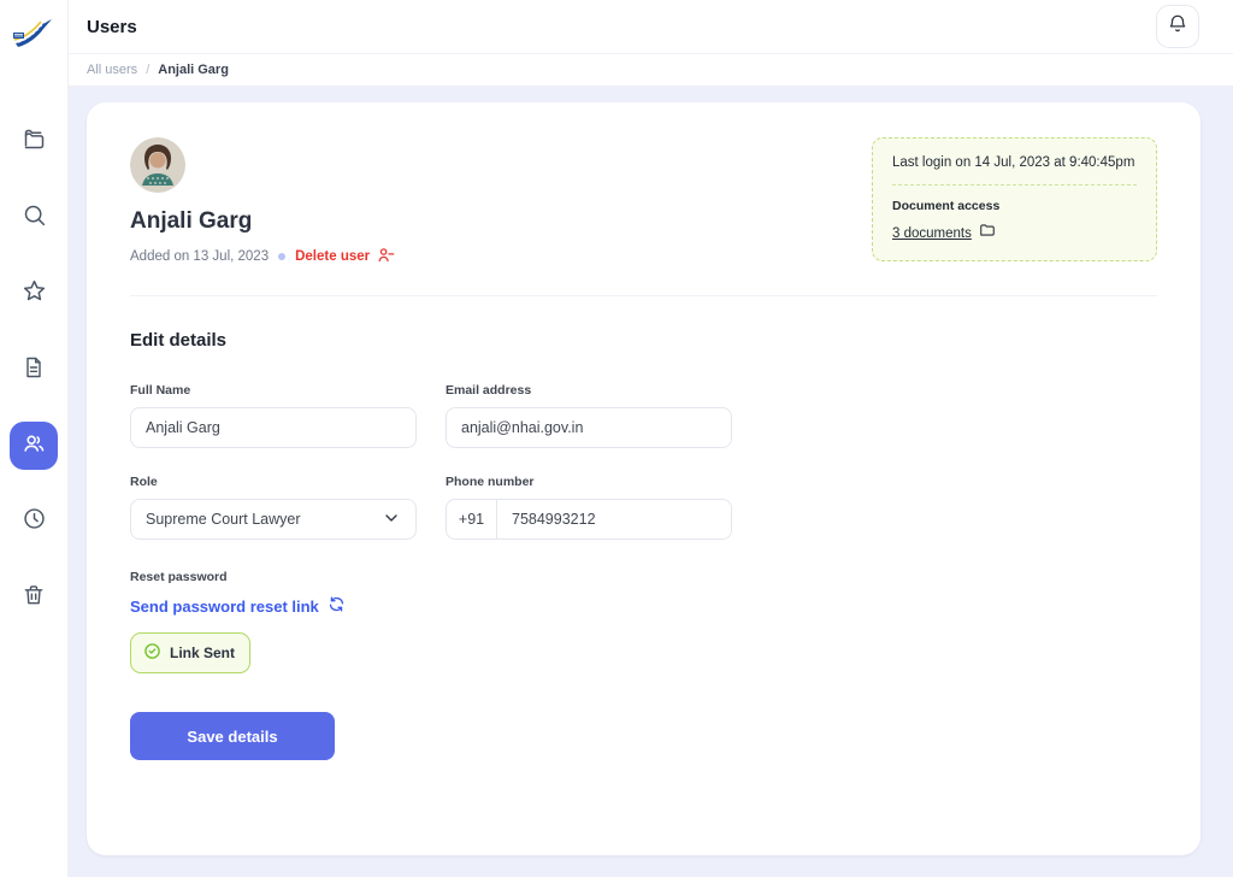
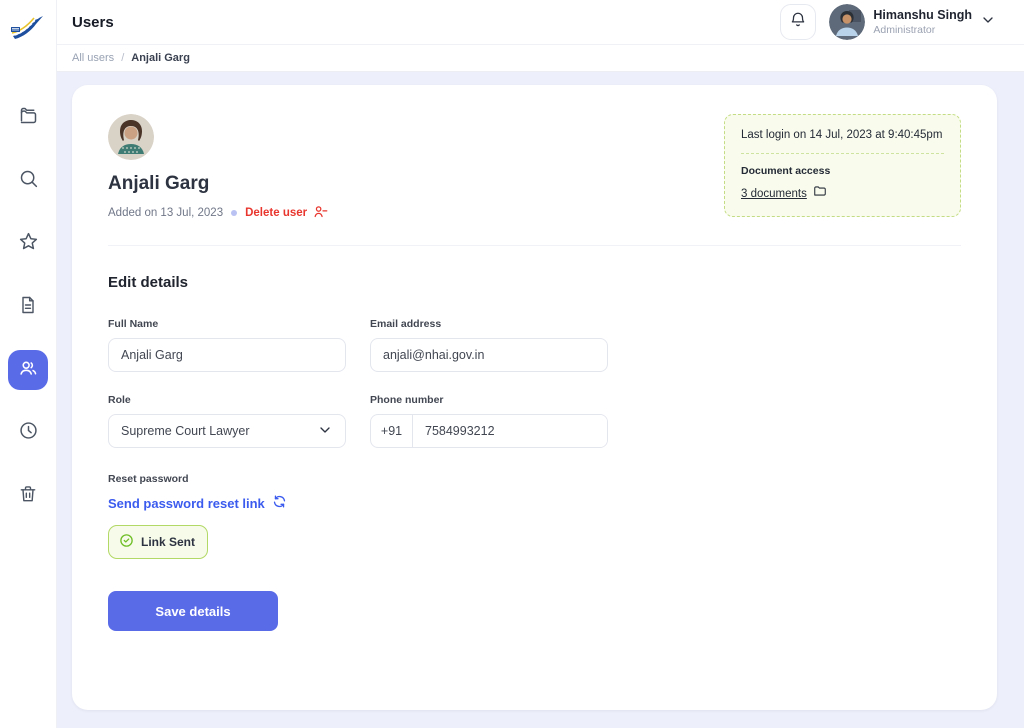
  Users
+ Himanshu Singh
+ Administrator
  All users
  /
  Anjali Garg
  Anjali Garg
  Added on 13 Jul, 2023
  Delete user
  Last login on 14 Jul, 2023 at 9:40:45pm
  Document access
  3 documents
  Edit details
  Full Name
  Anjali Garg
  Email address
  anjali@nhai.gov.in
  Role
  Supreme Court Lawyer
  Phone number
  +91
  7584993212
  Reset password
  Send password reset link
  Link Sent
  Save details
